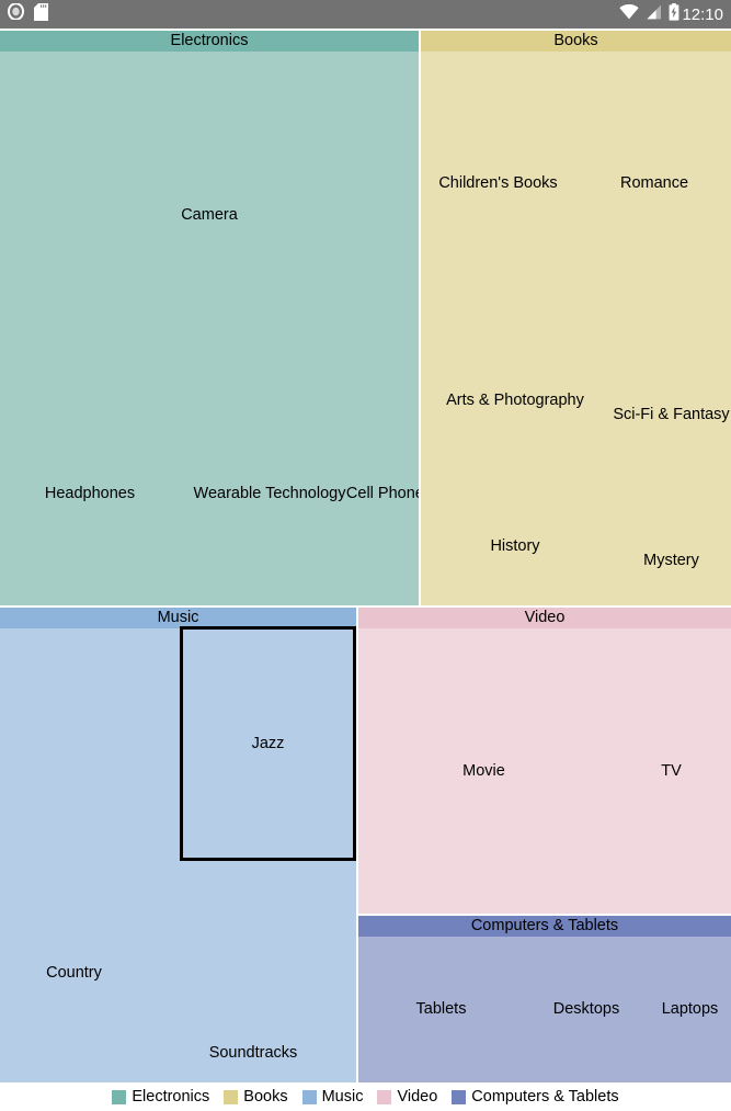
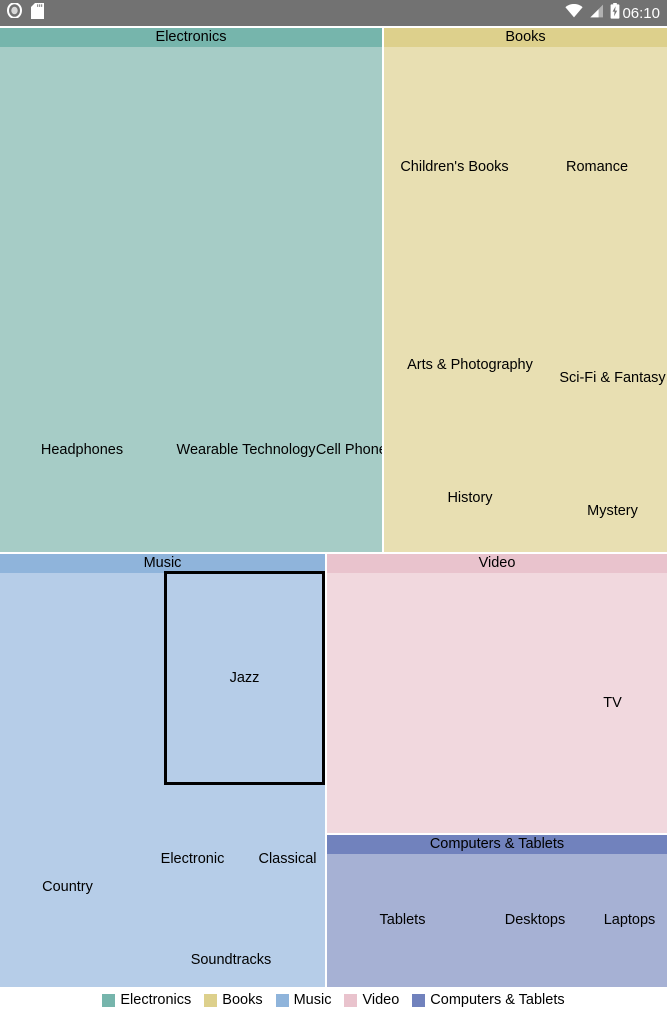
- 12:10
+ 06:10
  Electronics
- Camera
  Headphones
  Wearable Technology
  Cell Phon
  Books
  Children's Books
  Romance
  Arts & Photography
  Sci-Fi & Fantasy
  History
  Mystery
  Music
  Jazz
  Country
+ Electronic
+ Classical
  Soundtracks
  Video
- Movie
  TV
  Computers & Tablets
  Tablets
  Desktops
  Laptops
  Electronics
  Books
  Music
  Video
  Computers & Tablets
